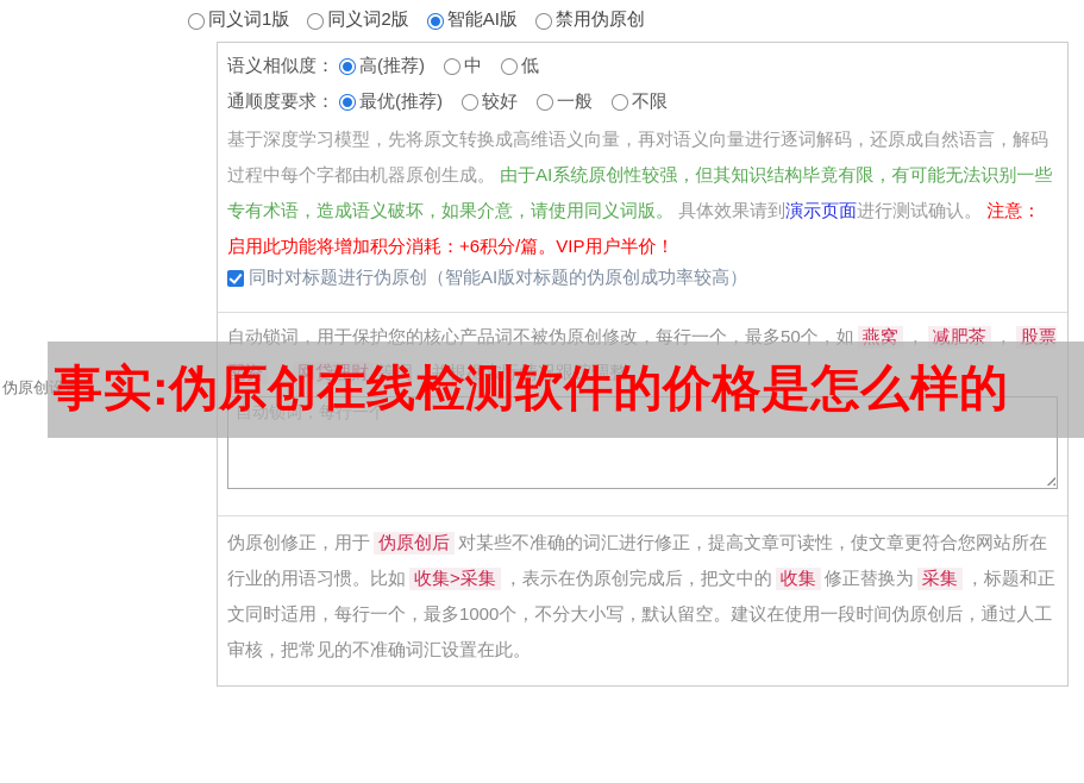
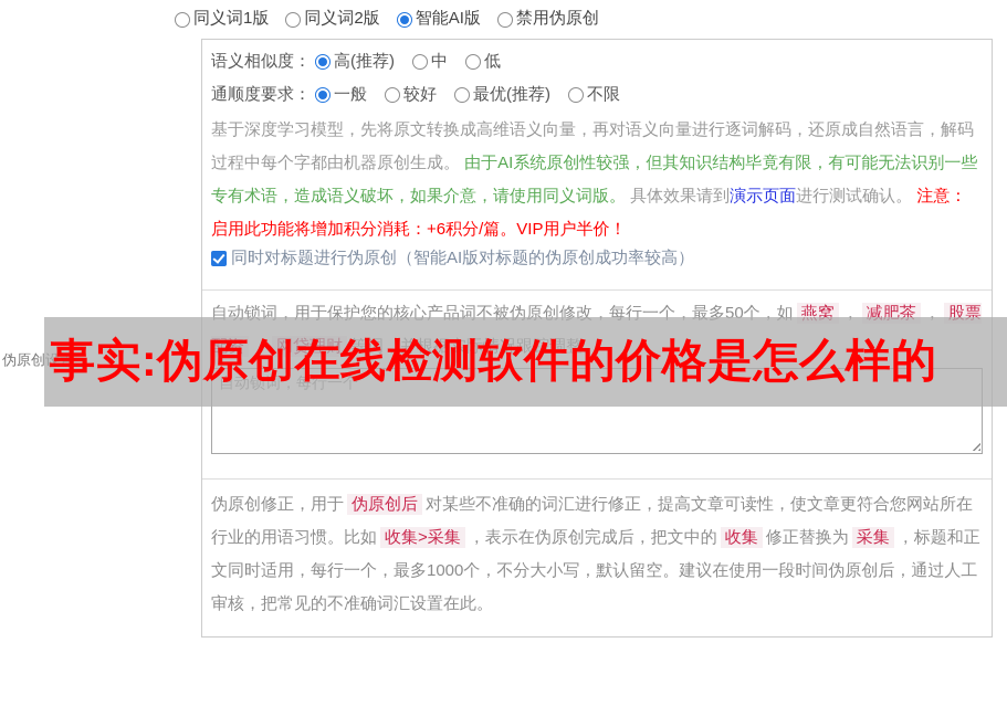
  同义词1版
  同义词2版
  智能AI版
  禁用伪原创
  语义相似度：
  高(推荐)
  中
  低
  通顺度要求：
- 最优(推荐)
+ 一般
  较好
- 一般
+ 最优(推荐)
  不限
  基于深度学习模型，先将原文转换成高维语义向量，再对语义向量进行逐词解码，还原成自然语言，解码过程中每个字都由机器原创生成。 由于AI系统原创性较强，但其知识结构毕竟有限，有可能无法识别一些专有术语，造成语义破坏，如果介意，请使用同义词版。 具体效果请到演示页面进行测试确认。 注意：启用此功能将增加积分消耗：+6积分/篇。VIP用户半价！
  同时对标题进行伪原创（智能AI版对标题的伪原创成功率较高）
  自动锁词，用于保护您的核心产品词不被伪原创修改，每行一个，最多50个，如 燕窝 ， 减肥茶 ， 股票配资 ， 网贷理财 等词，并根据实际情况跟踪调整。
  自动锁词，每行一个
  伪原创修正，用于 伪原创后 对某些不准确的词汇进行修正，提高文章可读性，使文章更符合您网站所在行业的用语习惯。比如 收集>采集 ，表示在伪原创完成后，把文中的 收集 修正替换为 采集 ，标题和正文同时适用，每行一个，最多1000个，不分大小写，默认留空。建议在使用一段时间伪原创后，通过人工审核，把常见的不准确词汇设置在此。
  伪原创设置
  事实:伪原创在线检测软件的价格是怎么样的
